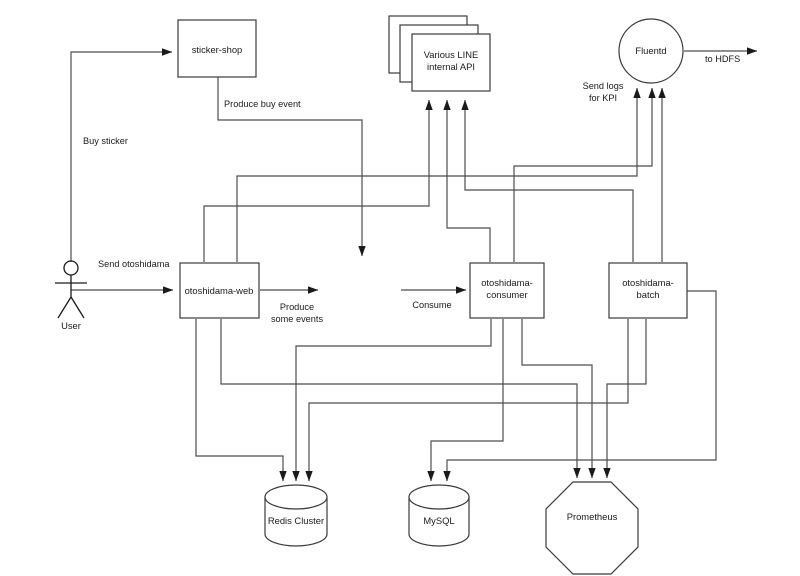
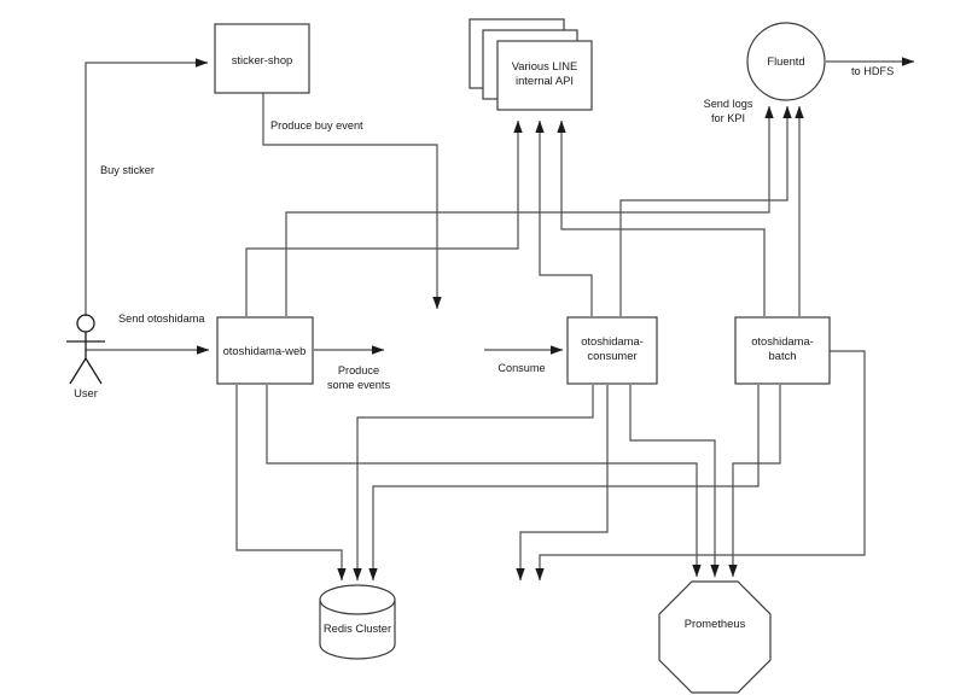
  User
  sticker-shop
  Various LINE
  internal API
  Fluentd
  otoshidama-web
  otoshidama-
  consumer
  otoshidama-
  batch
  Redis Cluster
- MySQL
  Prometheus
  Buy sticker
  Produce buy event
  Send otoshidama
  Produce
  some events
  Consume
  Send logs
  for KPI
  to HDFS
